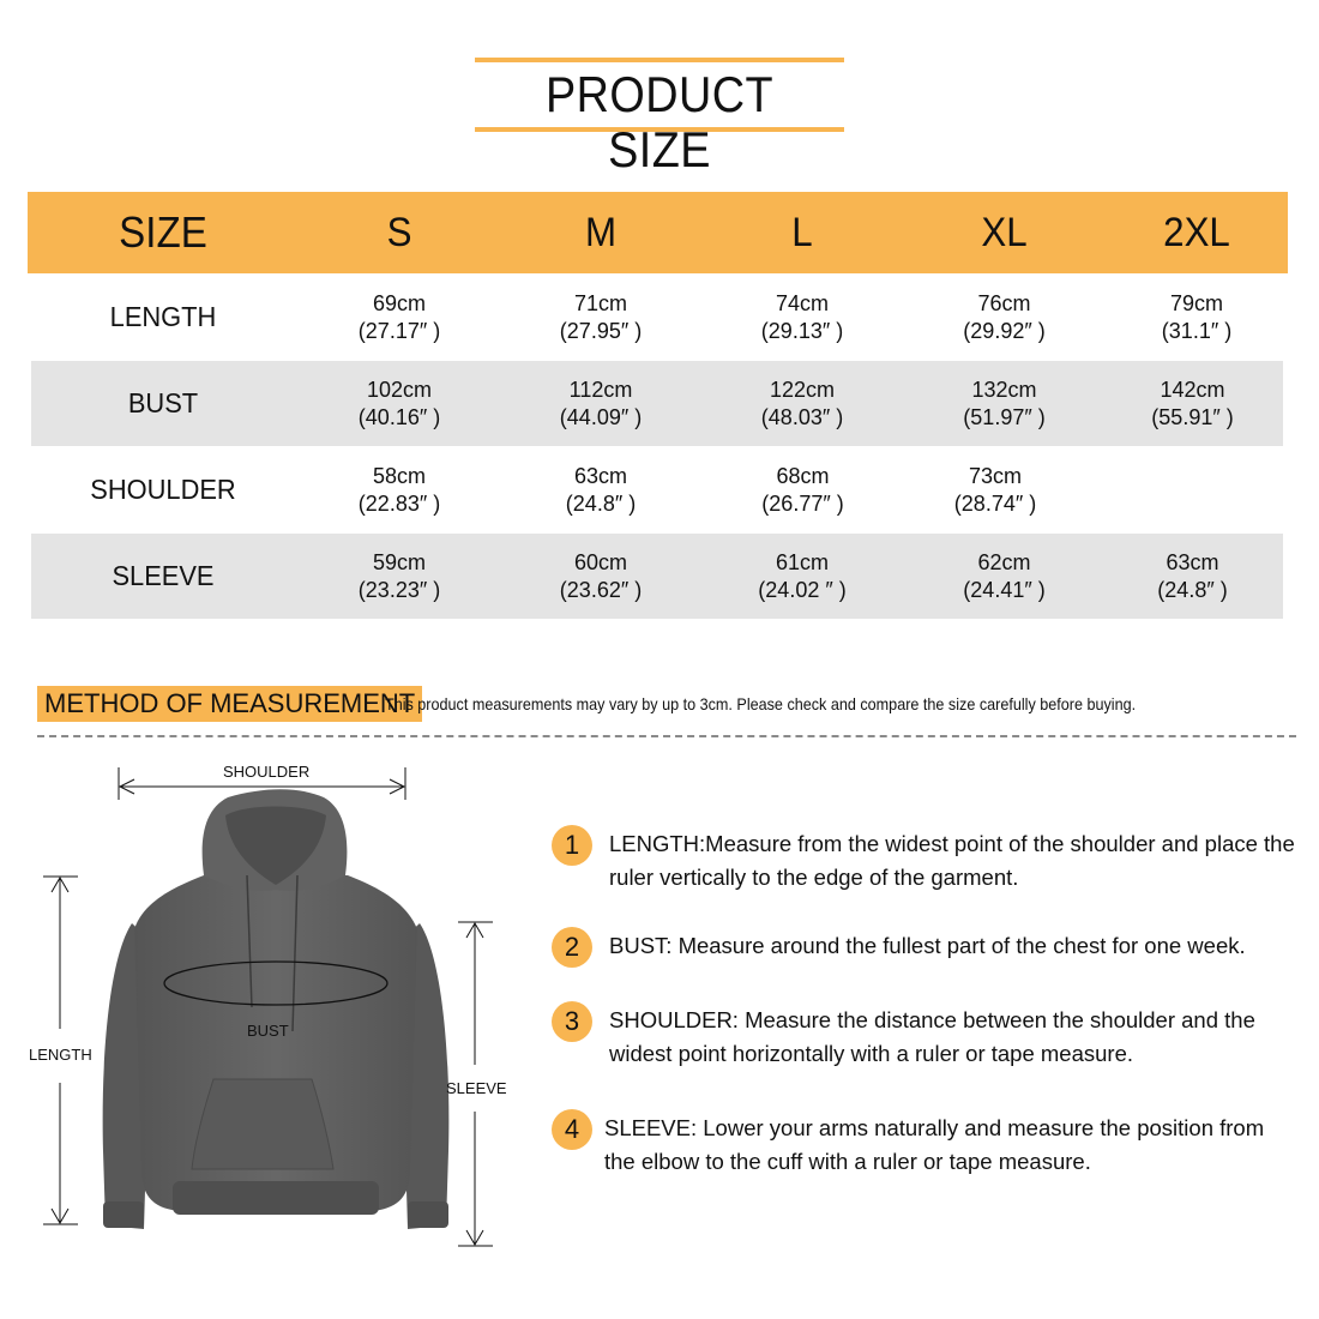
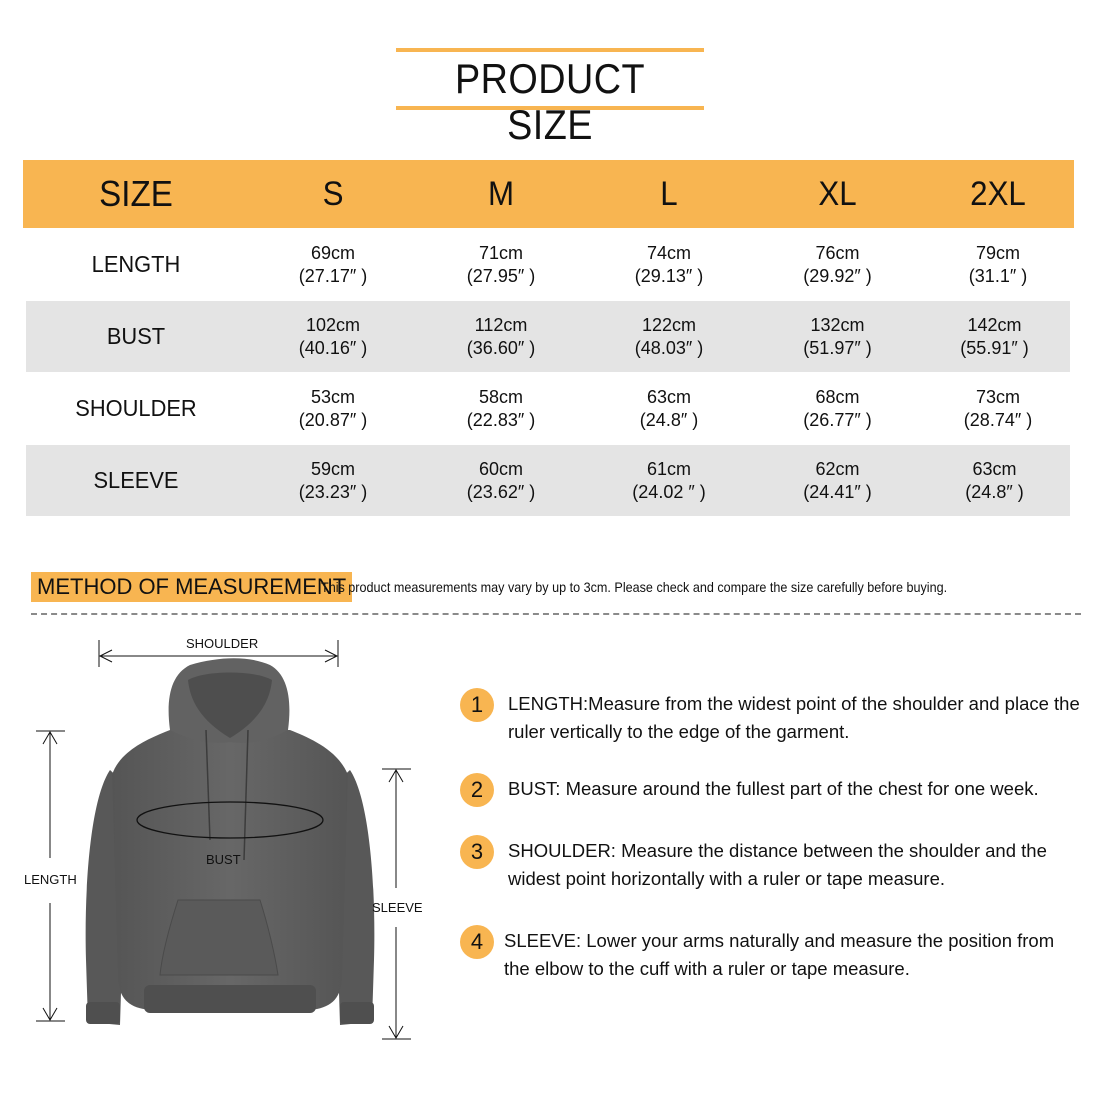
  PRODUCT SIZE
  SIZE
  S
  M
  L
  XL
  2XL
  LENGTH
  69cm
  (27.17″ )
  71cm
  (27.95″ )
  74cm
  (29.13″ )
  76cm
  (29.92″ )
  79cm
  (31.1″ )
  BUST
  102cm
  (40.16″ )
  112cm
- (44.09″ )
+ (36.60″ )
  122cm
  (48.03″ )
  132cm
  (51.97″ )
  142cm
  (55.91″ )
  SHOULDER
+ 53cm
+ (20.87″ )
  58cm
  (22.83″ )
  63cm
  (24.8″ )
  68cm
  (26.77″ )
  73cm
  (28.74″ )
  SLEEVE
  59cm
  (23.23″ )
  60cm
  (23.62″ )
  61cm
  (24.02 ″ )
  62cm
  (24.41″ )
  63cm
  (24.8″ )
  METHOD OF MEASUREMENT
  This product measurements may vary by up to 3cm. Please check and compare the size carefully before buying.
  SHOULDER
  BUST
  LENGTH
  SLEEVE
  1
  LENGTH:Measure from the widest point of the shoulder and place the ruler vertically to the edge of the garment.
  2
  BUST: Measure around the fullest part of the chest for one week.
  3
  SHOULDER: Measure the distance between the shoulder and the widest point horizontally with a ruler or tape measure.
  4
  SLEEVE: Lower your arms naturally and measure the position from the elbow to the cuff with a ruler or tape measure.
